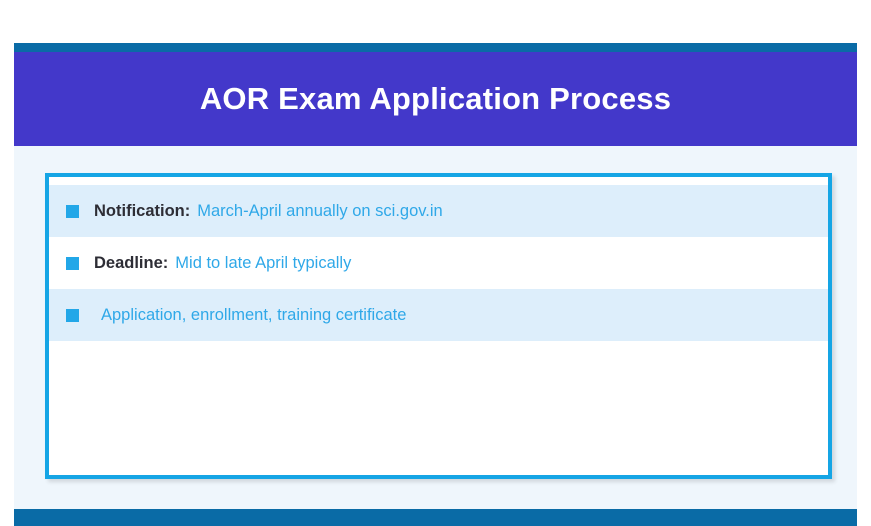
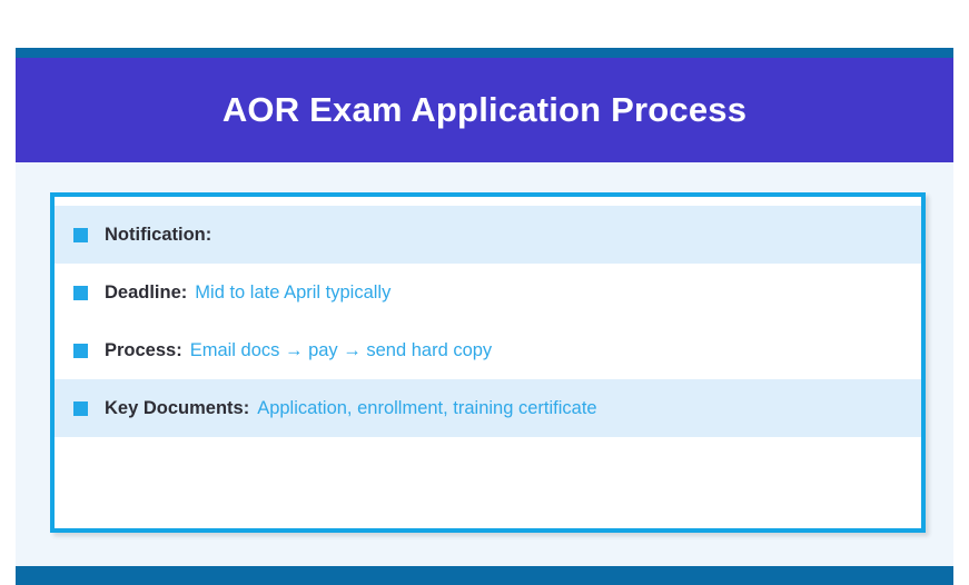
  AOR Exam Application Process
  Notification:
- March-April annually on sci.gov.in
  Deadline:
  Mid to late April typically
+ Process:
+ Email docs → pay → send hard copy
+ Key Documents:
  Application, enrollment, training certificate
